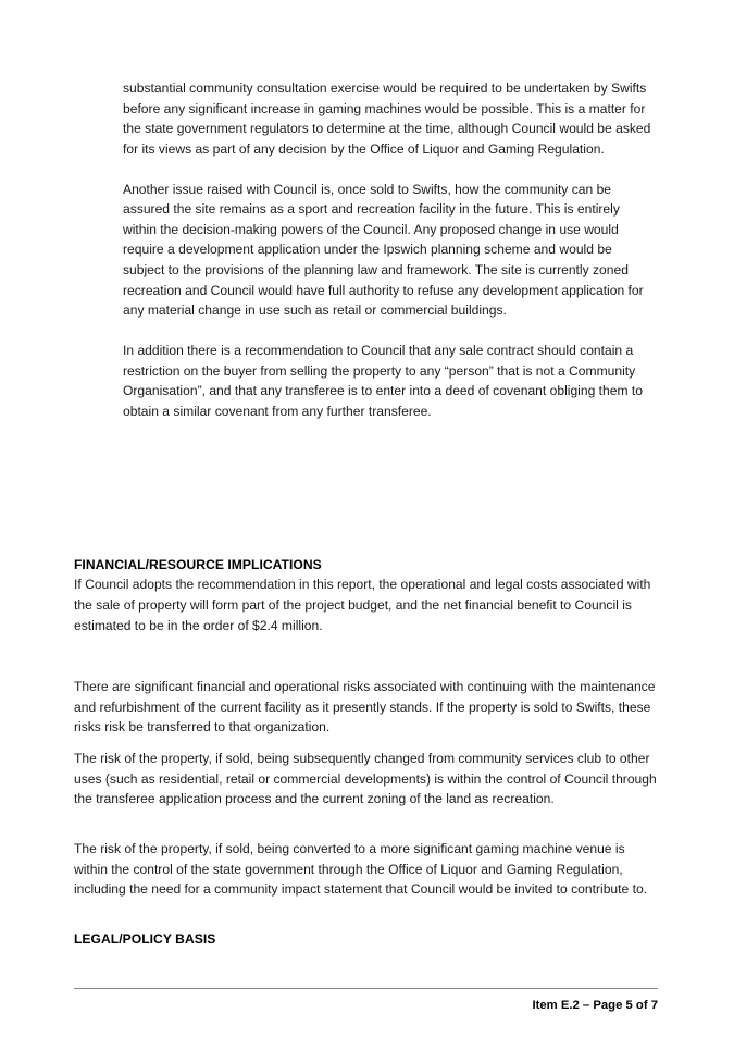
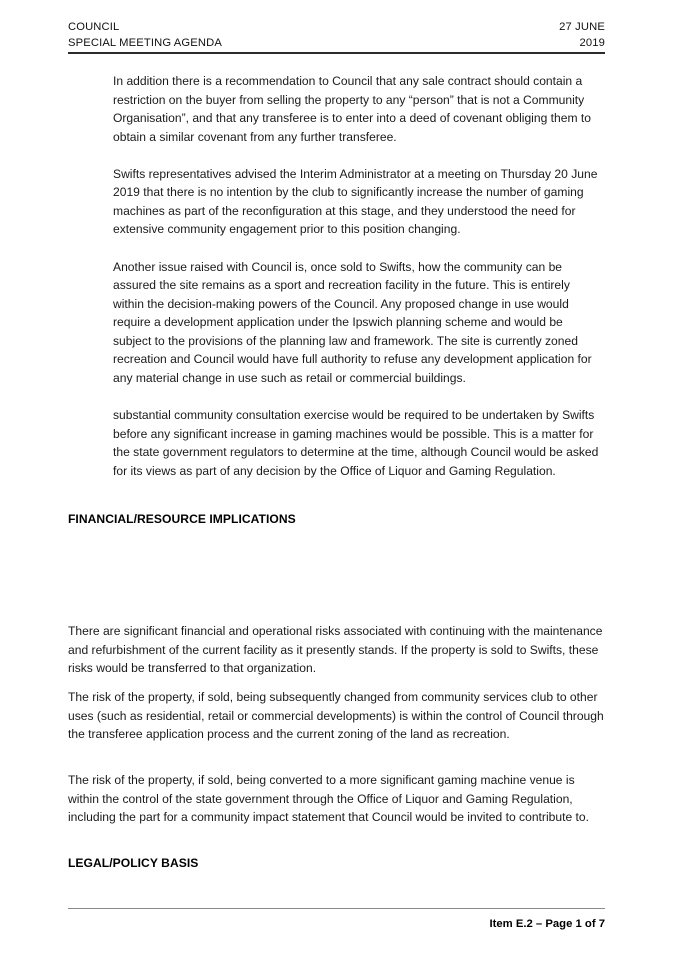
+ COUNCIL
+ 27 JUNE
+ SPECIAL MEETING AGENDA
+ 2019
- substantial community consultation exercise would be required to be undertaken by Swifts before any significant increase in gaming machines would be possible. This is a matter for the state government regulators to determine at the time, although Council would be asked for its views as part of any decision by the Office of Liquor and Gaming Regulation.
+ In addition there is a recommendation to Council that any sale contract should contain a restriction on the buyer from selling the property to any “person” that is not a Community Organisation”, and that any transferee is to enter into a deed of covenant obliging them to obtain a similar covenant from any further transferee.
+ Swifts representatives advised the Interim Administrator at a meeting on Thursday 20 June 2019 that there is no intention by the club to significantly increase the number of gaming machines as part of the reconfiguration at this stage, and they understood the need for extensive community engagement prior to this position changing.
  Another issue raised with Council is, once sold to Swifts, how the community can be assured the site remains as a sport and recreation facility in the future. This is entirely within the decision-making powers of the Council. Any proposed change in use would require a development application under the Ipswich planning scheme and would be subject to the provisions of the planning law and framework. The site is currently zoned recreation and Council would have full authority to refuse any development application for any material change in use such as retail or commercial buildings.
- In addition there is a recommendation to Council that any sale contract should contain a restriction on the buyer from selling the property to any “person” that is not a Community Organisation”, and that any transferee is to enter into a deed of covenant obliging them to obtain a similar covenant from any further transferee.
+ substantial community consultation exercise would be required to be undertaken by Swifts before any significant increase in gaming machines would be possible. This is a matter for the state government regulators to determine at the time, although Council would be asked for its views as part of any decision by the Office of Liquor and Gaming Regulation.
  FINANCIAL/RESOURCE IMPLICATIONS
- If Council adopts the recommendation in this report, the operational and legal costs associated with the sale of property will form part of the project budget, and the net financial benefit to Council is estimated to be in the order of $2.4 million.
- There are significant financial and operational risks associated with continuing with the maintenance and refurbishment of the current facility as it presently stands. If the property is sold to Swifts, these risks risk be transferred to that organization.
+ There are significant financial and operational risks associated with continuing with the maintenance and refurbishment of the current facility as it presently stands. If the property is sold to Swifts, these risks would be transferred to that organization.
  The risk of the property, if sold, being subsequently changed from community services club to other uses (such as residential, retail or commercial developments) is within the control of Council through the transferee application process and the current zoning of the land as recreation.
- The risk of the property, if sold, being converted to a more significant gaming machine venue is within the control of the state government through the Office of Liquor and Gaming Regulation, including the need for a community impact statement that Council would be invited to contribute to.
+ The risk of the property, if sold, being converted to a more significant gaming machine venue is within the control of the state government through the Office of Liquor and Gaming Regulation, including the part for a community impact statement that Council would be invited to contribute to.
  LEGAL/POLICY BASIS
- Item E.2 – Page 5 of 7
+ Item E.2 – Page 1 of 7
